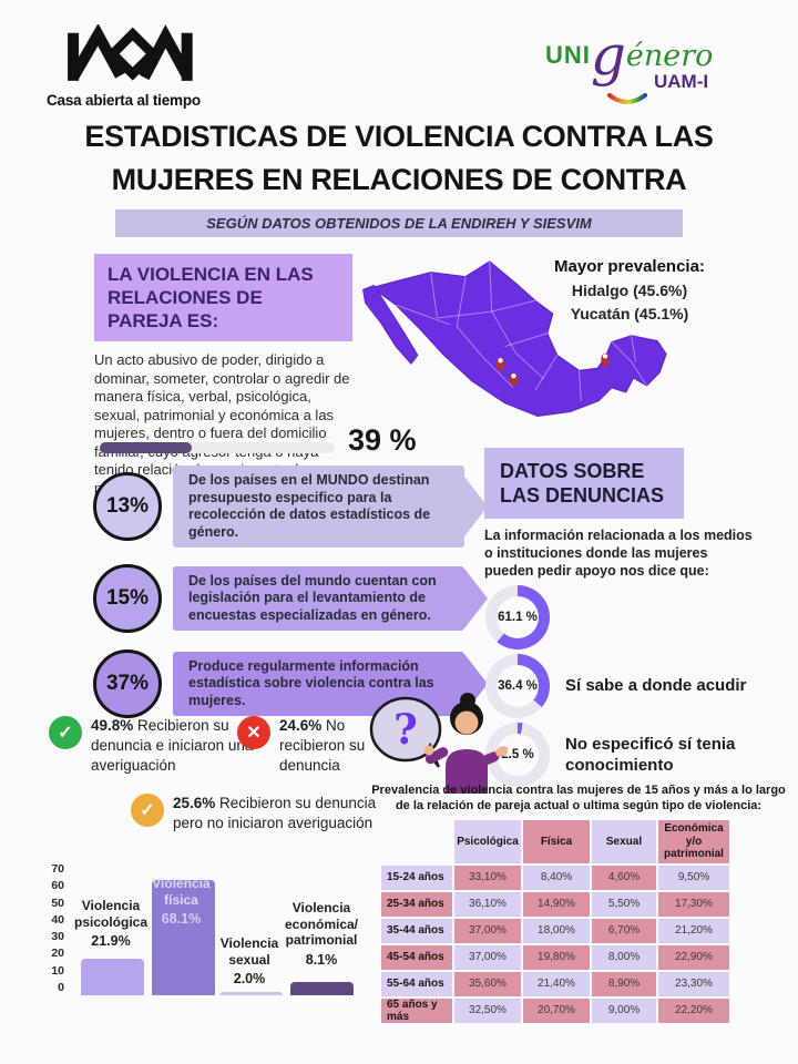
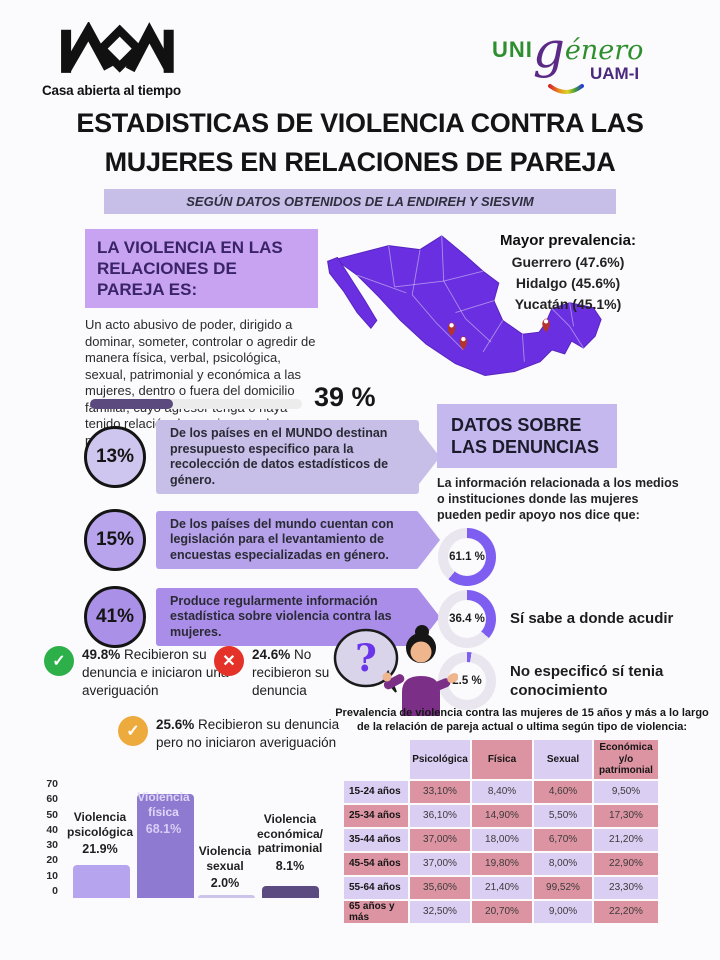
  Casa abierta al tiempo
  UNIgénero
  UAM-I
  ESTADISTICAS DE VIOLENCIA CONTRA LAS
- MUJERES EN RELACIONES DE CONTRA
+ MUJERES EN RELACIONES DE PAREJA
  SEGÚN DATOS OBTENIDOS DE LA ENDIREH Y SIESVIM
  LA VIOLENCIA EN LAS RELACIONES DE PAREJA ES:
  Un acto abusivo de poder, dirigido a dominar, someter, controlar o agredir de manera física, verbal, psicológica, sexual, patrimonial y económica a las mujeres, dentro o fuera del domicilio f tenido relaci
  39 %
  Mayor prevalencia:
+ Guerrero (47.6%)
  Hidalgo (45.6%)
  Yucatán (45.1%)
  13%
  De los países en el MUNDO destinan presupuesto especifico para la recolección de datos estadísticos de género.
  15%
  De los países del mundo cuentan con legislación para el levantamiento de encuestas especializadas en género.
- 37%
+ 41%
  Produce regularmente información estadística sobre violencia contra las mujeres.
  DATOS SOBRE LAS DENUNCIAS
  La información relacionada a los medios o instituciones donde las mujeres pueden pedir apoyo nos dice que:
  61.1 %
  36.4 %
  Sí sabe a donde acudir
  .5 %
  No especificó sí tenia conocimiento
  ✓
  49.8% Recibieron su denuncia e iniciaron un averiguación
  ✕
  24.6% No recibieron su denuncia
  ✓
  25.6% Recibieron su denuncia pero no iniciaron averiguación
  ?
  Prevalencia de violencia contra las mujeres de 15 años y más a lo largo de la relación de pareja actual o ultima según tipo de violencia:
  70
  60
  50
  40
  30
  20
  10
  0
  Violencia psicológica
  21.9%
  Violencia física
  68.1%
  Violencia sexual
  2.0%
  Violencia económica/ patrimonial
  8.1%
  	Psicológica	Física	Sexual	Económica y/o patrimonial
  15-24 años	33,10%	8,40%	4,60%	9,50%
  25-34 años	36,10%	14,90%	5,50%	17,30%
  35-44 años	37,00%	18,00%	6,70%	21,20%
  45-54 años	37,00%	19,80%	8,00%	22,90%
- 55-64 años	35,60%	21,40%	8,90%	23,30%
+ 55-64 años	35,60%	21,40%	99,52%	23,30%
  65 años y más	32,50%	20,70%	9,00%	22,20%
